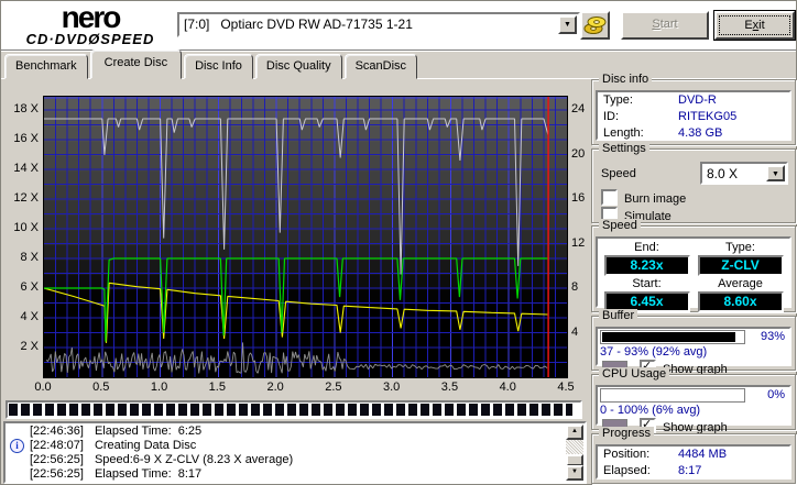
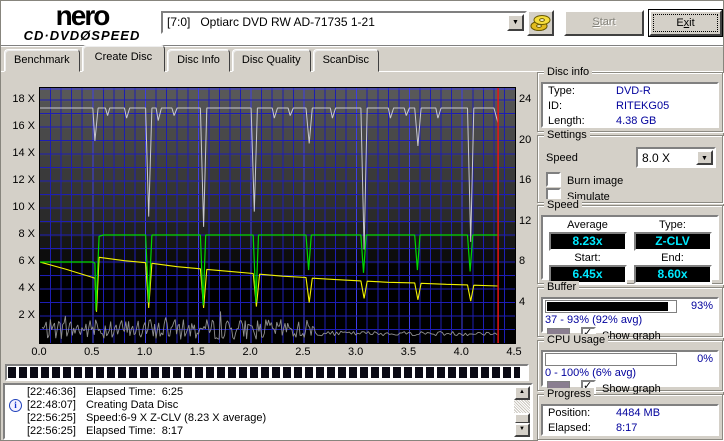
  nero
  CD·DVDØSPEED
  [7:0] Optiarc DVD RW AD-71735 1-21
  Start
  Exit
  Benchmark
  Create Disc
  Disc Info
  Disc Quality
  ScanDisc
  18 X
  16 X
  14 X
  12 X
  10 X
  8 X
  6 X
  4 X
  2 X
  24
  20
  16
  12
  8
  4
  0.0
  0.5
  1.0
  1.5
  2.0
  2.5
  3.0
  3.5
  4.0
  4.5
  [22:46:36] Elapsed Time: 6:25
  i
  [22:48:07] Creating Data Disc
  [22:56:25] Speed:6-9 X Z-CLV (8.23 X average)
  [22:56:25] Elapsed Time: 8:17
  Disc info
  Type:
  DVD-R
  ID:
  RITEKG05
  Length:
  4.38 GB
  Settings
  Speed
  8.0 X
  Burn image
  Simulate
  Speed
- End:
+ Average
  Type:
  8.23x
  Z-CLV
  Start:
- Average
+ End:
  6.45x
  8.60x
  Buffer
  93%
  37 - 93% (92% avg)
  how graph
  CPU Usage
  0%
  0 - 100% (6% avg)
  Show graph
  Progress
  Position:
  4484 MB
  Elapsed:
  8:17
